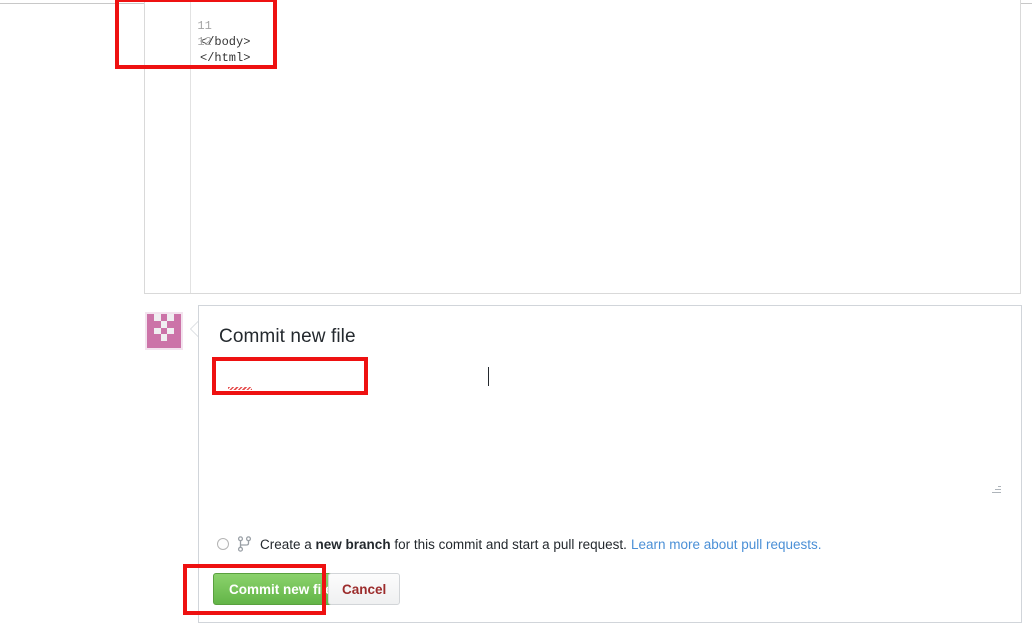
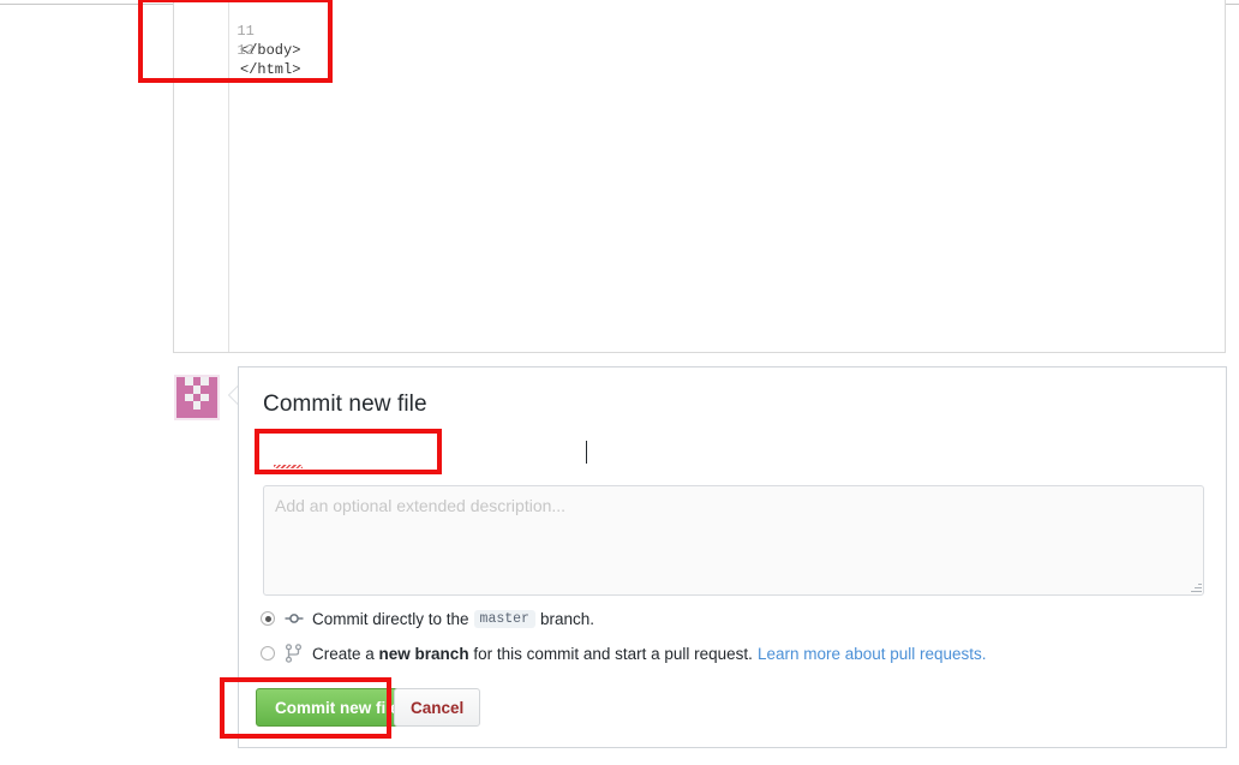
  11
  </body>
  12
  </html>
  Commit new file
+ Add an optional extended description...
+ Commit directly to the
+ master
+ branch.
  Create a
  new branch
  for this commit and start a pull request.
  Learn more about pull requests.
  Commit new fil
  Cancel
